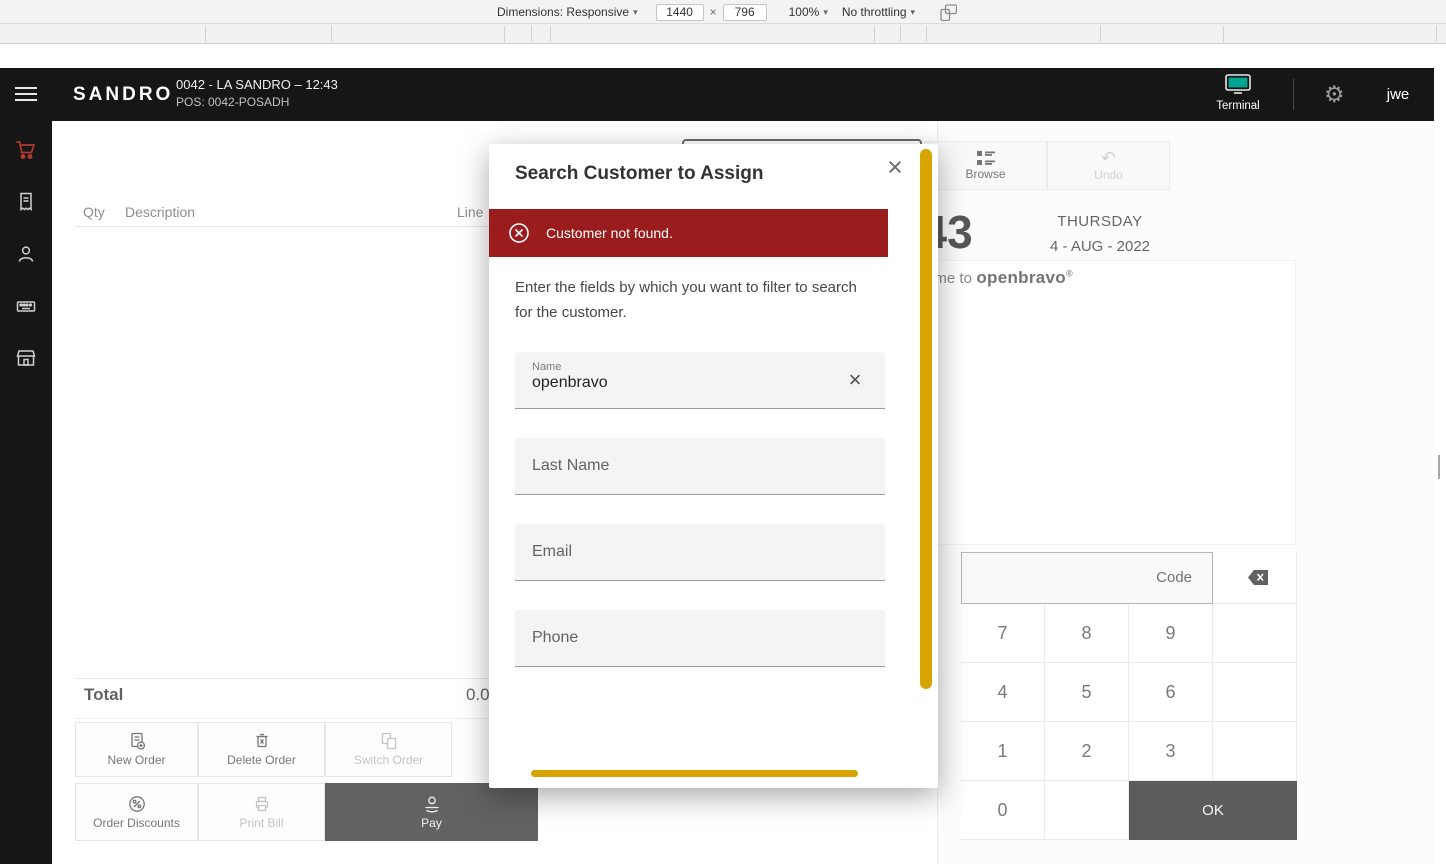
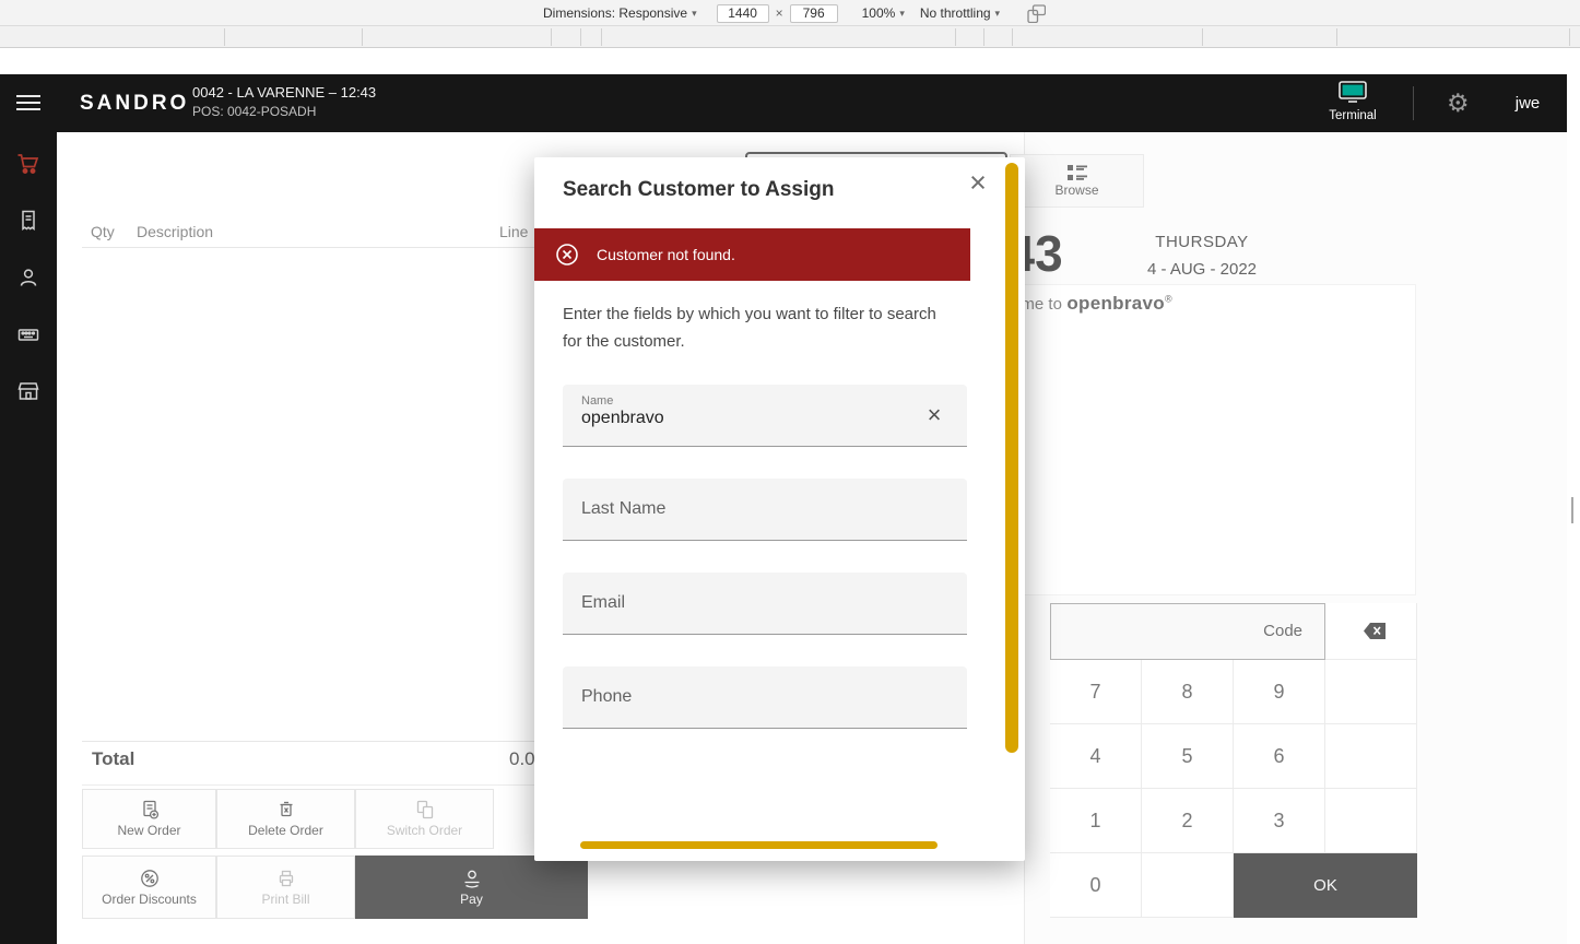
  Dimensions: Responsive
  ▾
  1440
  ×
  796
  100%
  ▾
  No throttling
  ▾
  SANDRO
- 0042 - LA SANDRO – 12:43
+ 0042 - LA VARENNE – 12:43
  POS: 0042-POSADH
  Terminal
  ⚙
  jwe
  Qty
  Description
  Line
  Total
  0.0
  New Order
  Delete Order
  Switch Order
  Order Discounts
  Print Bill
  Pay
  Browse
- ↶
- Undo
  THURSDAY
  4 - AUG - 2022
  me to openbravo®
  Code
  7
  8
  9
  4
  5
  6
  1
  2
  3
  0
  OK
  Search Customer to Assign
  ×
  Customer not found.
  Enter the fields by which you want to filter to search for the customer.
  Name
  openbravo
  ×
  Last Name
  Email
  Phone
